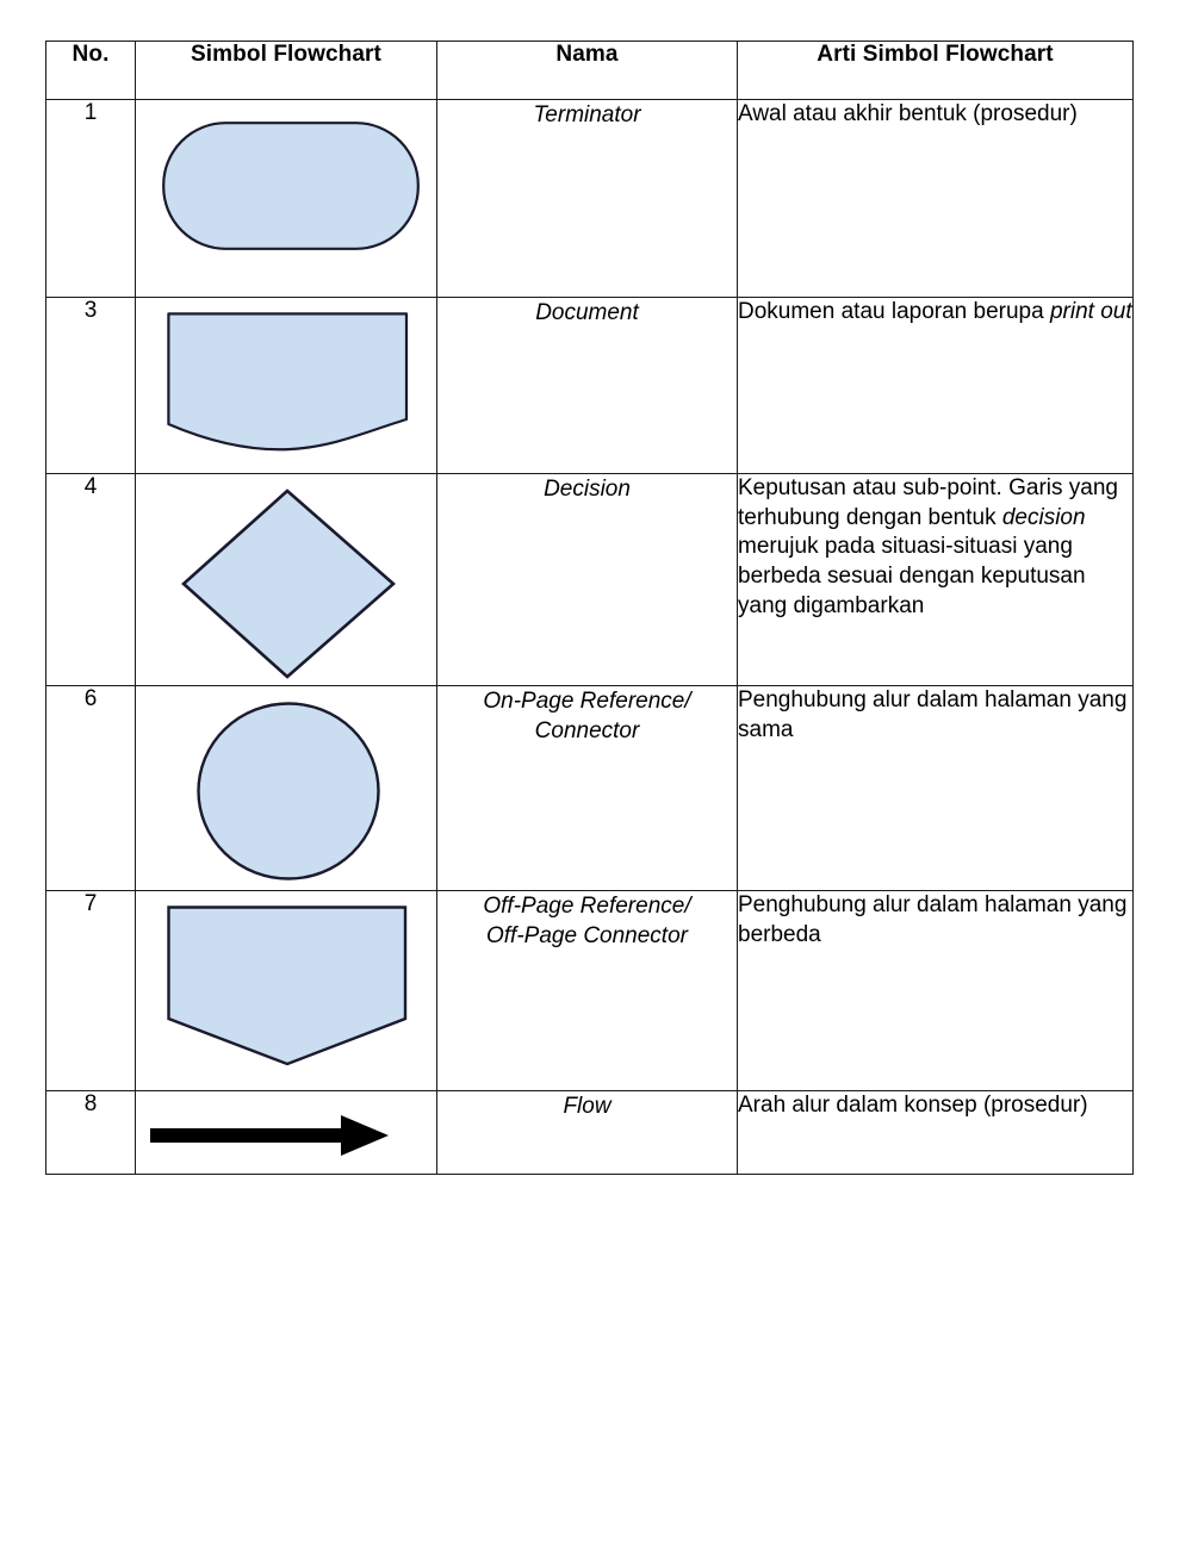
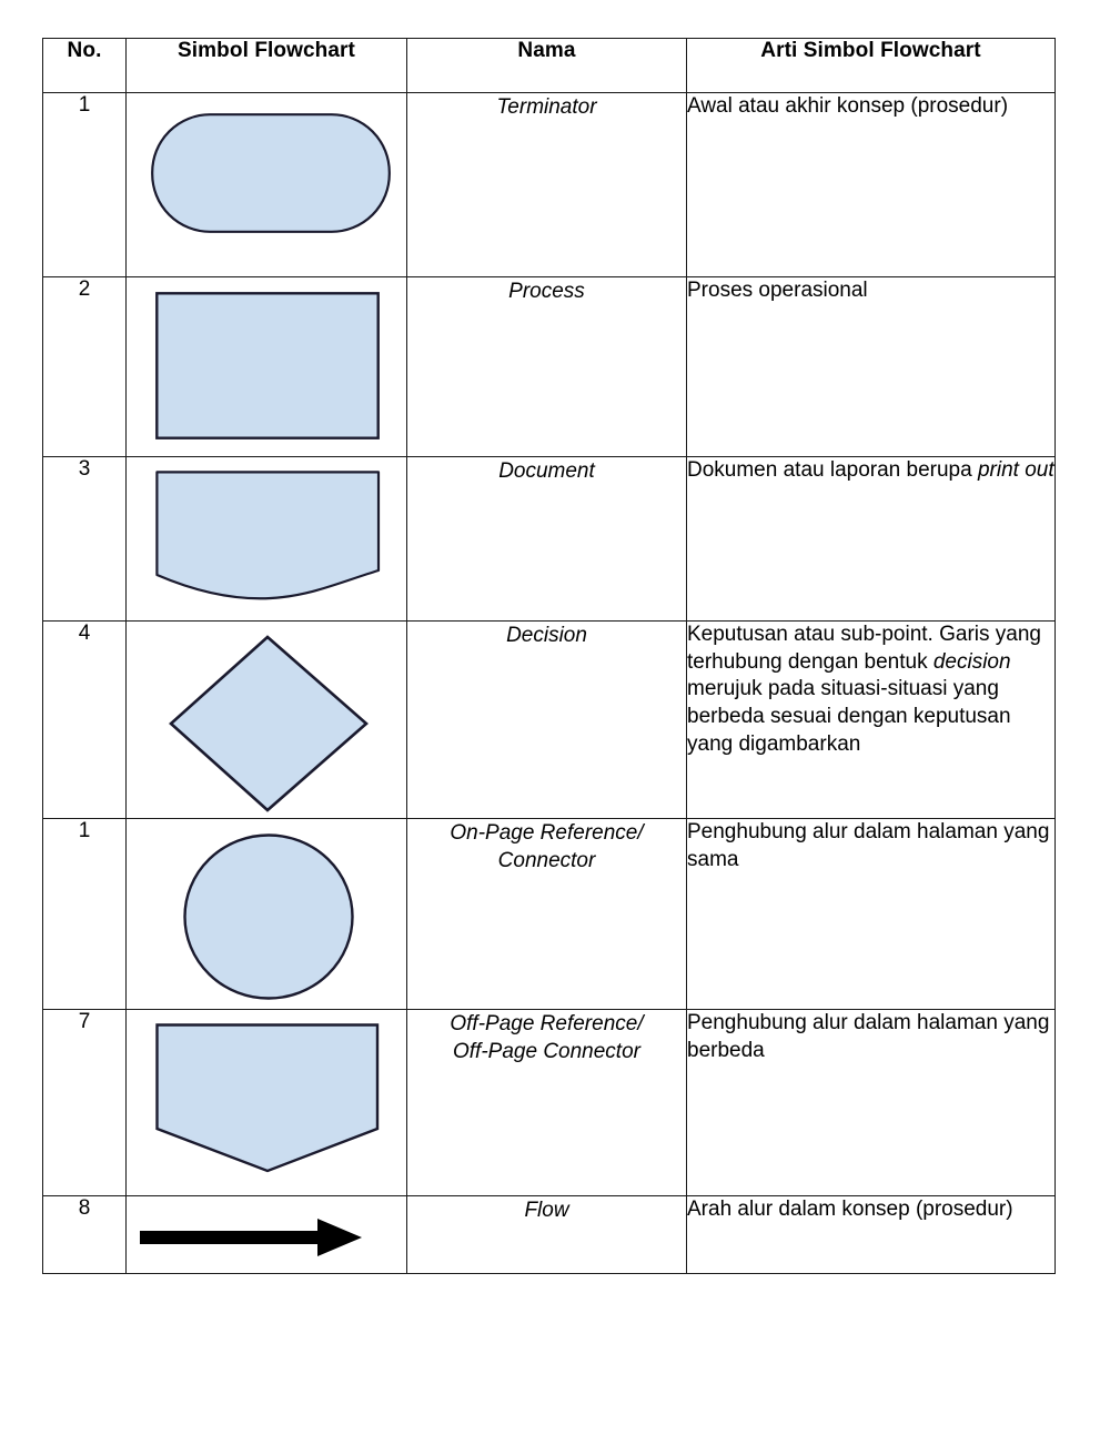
  No.	Simbol Flowchart	Nama	Arti Simbol Flowchart
- 1		Terminator	Awal atau akhir bentuk (prosedur)
+ 1		Terminator	Awal atau akhir konsep (prosedur)
+ 2		Process	Proses operasional
  3		Document	Dokumen atau laporan berupa print out
  4		Decision	Keputusan atau sub-point. Garis yang terhubung dengan bentuk decision merujuk pada situasi-situasi yang berbeda sesuai dengan keputusan yang digambarkan
- 6		On-Page Reference/ Connector	Penghubung alur dalam halaman yang sama
+ 1		On-Page Reference/ Connector	Penghubung alur dalam halaman yang sama
  7		Off-Page Reference/ Off-Page Connector	Penghubung alur dalam halaman yang berbeda
  8		Flow	Arah alur dalam konsep (prosedur)
